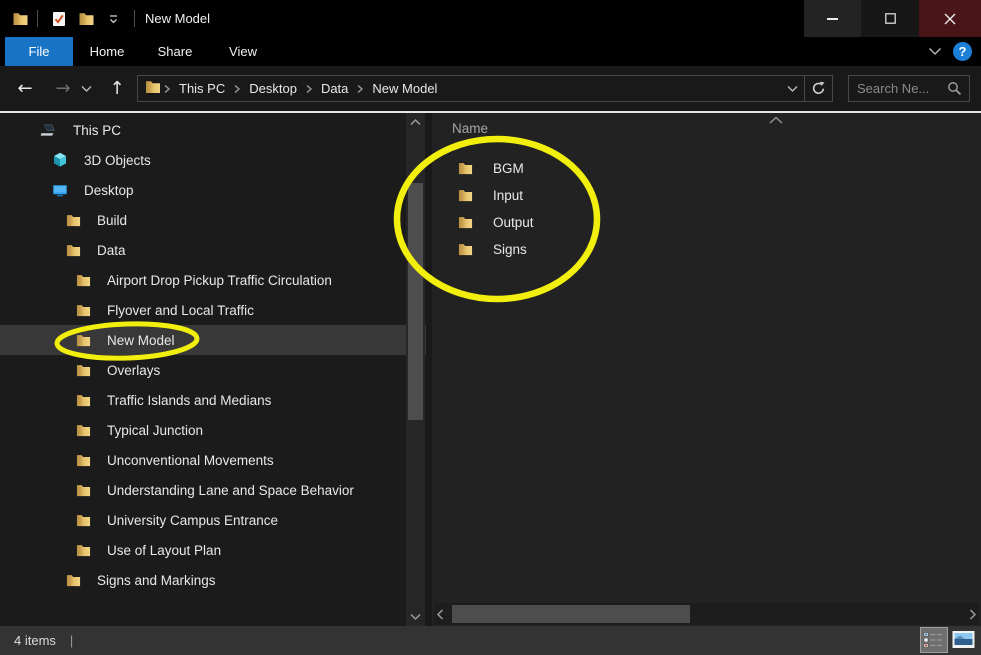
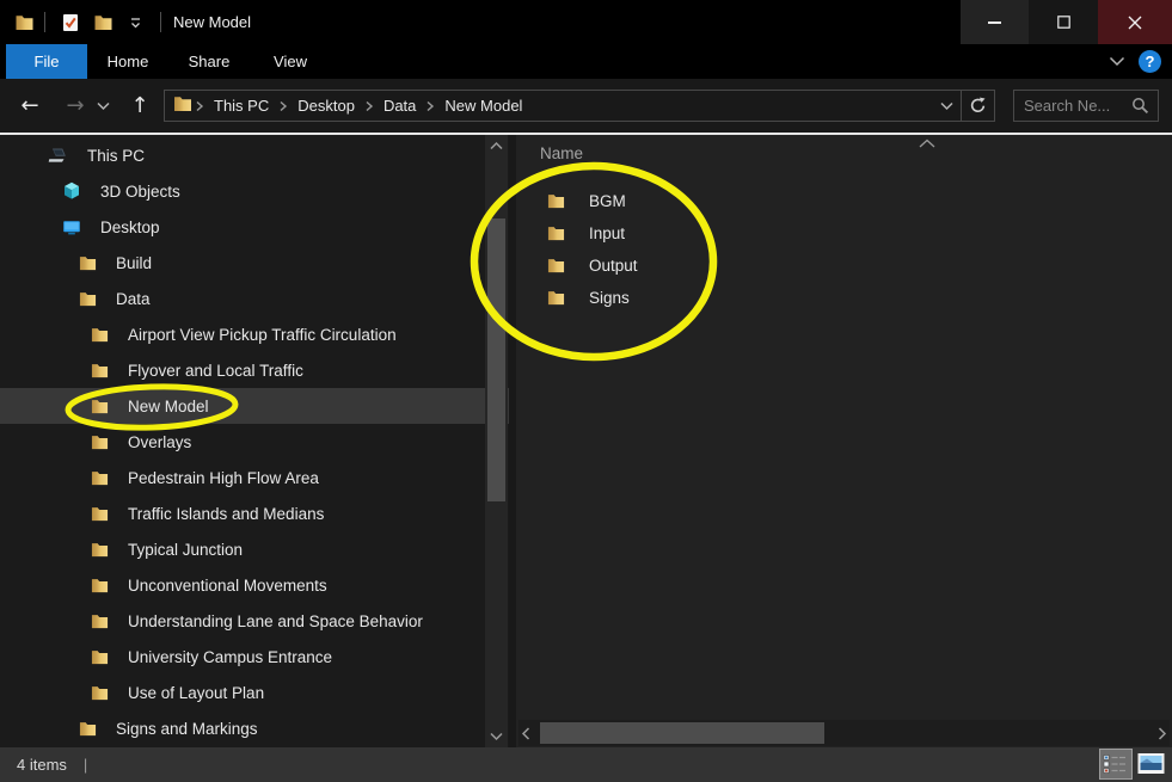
  New Model
  File
  Home
  Share
  View
  ?
  ←
  →
  ↑
  This PC
  Desktop
  Data
  New Model
  Search Ne...
  This PC
  3D Objects
  Desktop
  Build
  Data
- Airport Drop Pickup Traffic Circulation
+ Airport View Pickup Traffic Circulation
  Flyover and Local Traffic
  New Model
  Overlays
+ Pedestrain High Flow Area
  Traffic Islands and Medians
  Typical Junction
  Unconventional Movements
  Understanding Lane and Space Behavior
  University Campus Entrance
  Use of Layout Plan
  Signs and Markings
  Name
  BGM
  Input
  Output
  Signs
  4 items
  |
